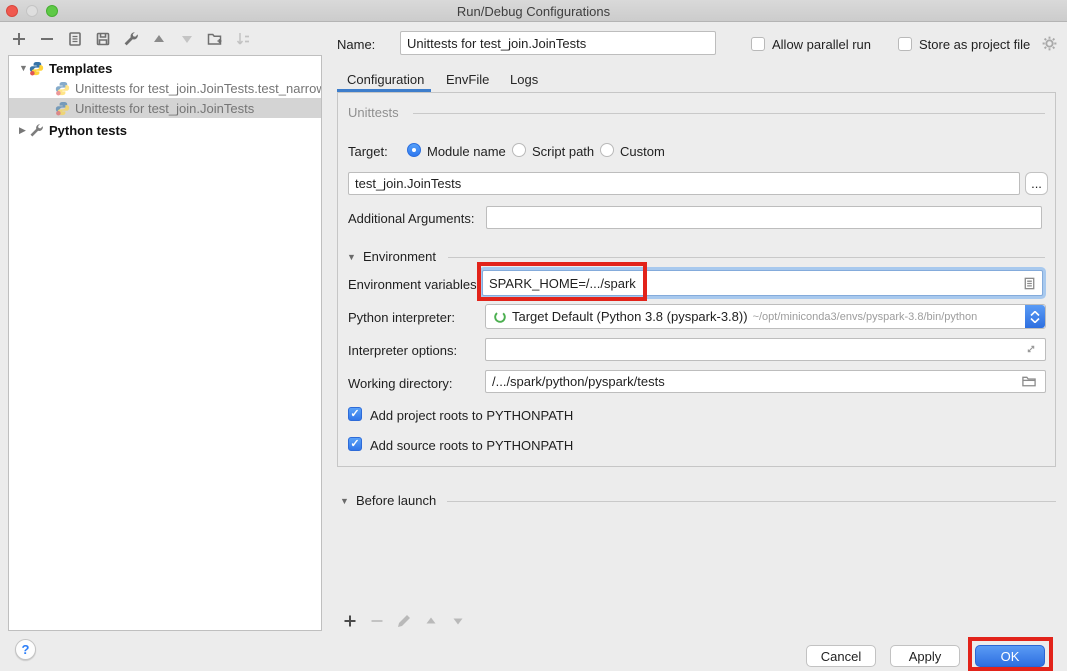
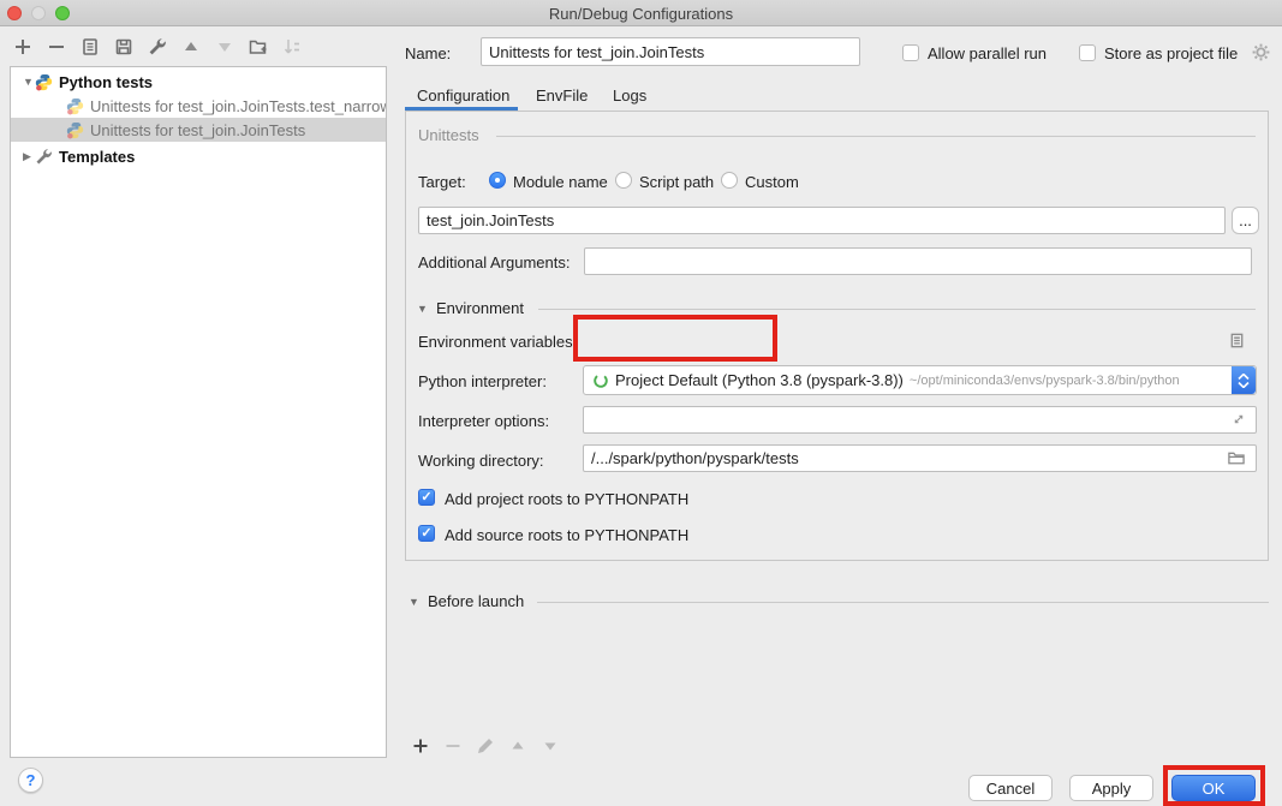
  Run/Debug Configurations
  ▼
- Templates
+ Python tests
  Unittests for test_join.JoinTests.test_narro
  Unittests for test_join.JoinTests
  ▶
- Python tests
+ Templates
  Name:
  Unittests for test_join.JoinTests
  Allow parallel run
  Store as project file
  Configuration
  EnvFile
  Logs
  Unittests
  Target:
  Module name
  Script path
  Custom
  test_join.JoinTests
  ...
  Additional Arguments:
  ▼
  Environment
  Environment variables:
- SPARK_HOME=/.../spark
  Python interpreter:
- Target Default (Python 3.8 (pyspark-3.8))
+ Project Default (Python 3.8 (pyspark-3.8))
  ~/opt/miniconda3/envs/pyspark-3.8/bin/python
  Interpreter options:
  Working directory:
  /.../spark/python/pyspark/tests
  ✓
  Add project roots to PYTHONPATH
  ✓
  Add source roots to PYTHONPATH
  ▼
  Before launch
  ?
  Cancel
  Apply
  OK
